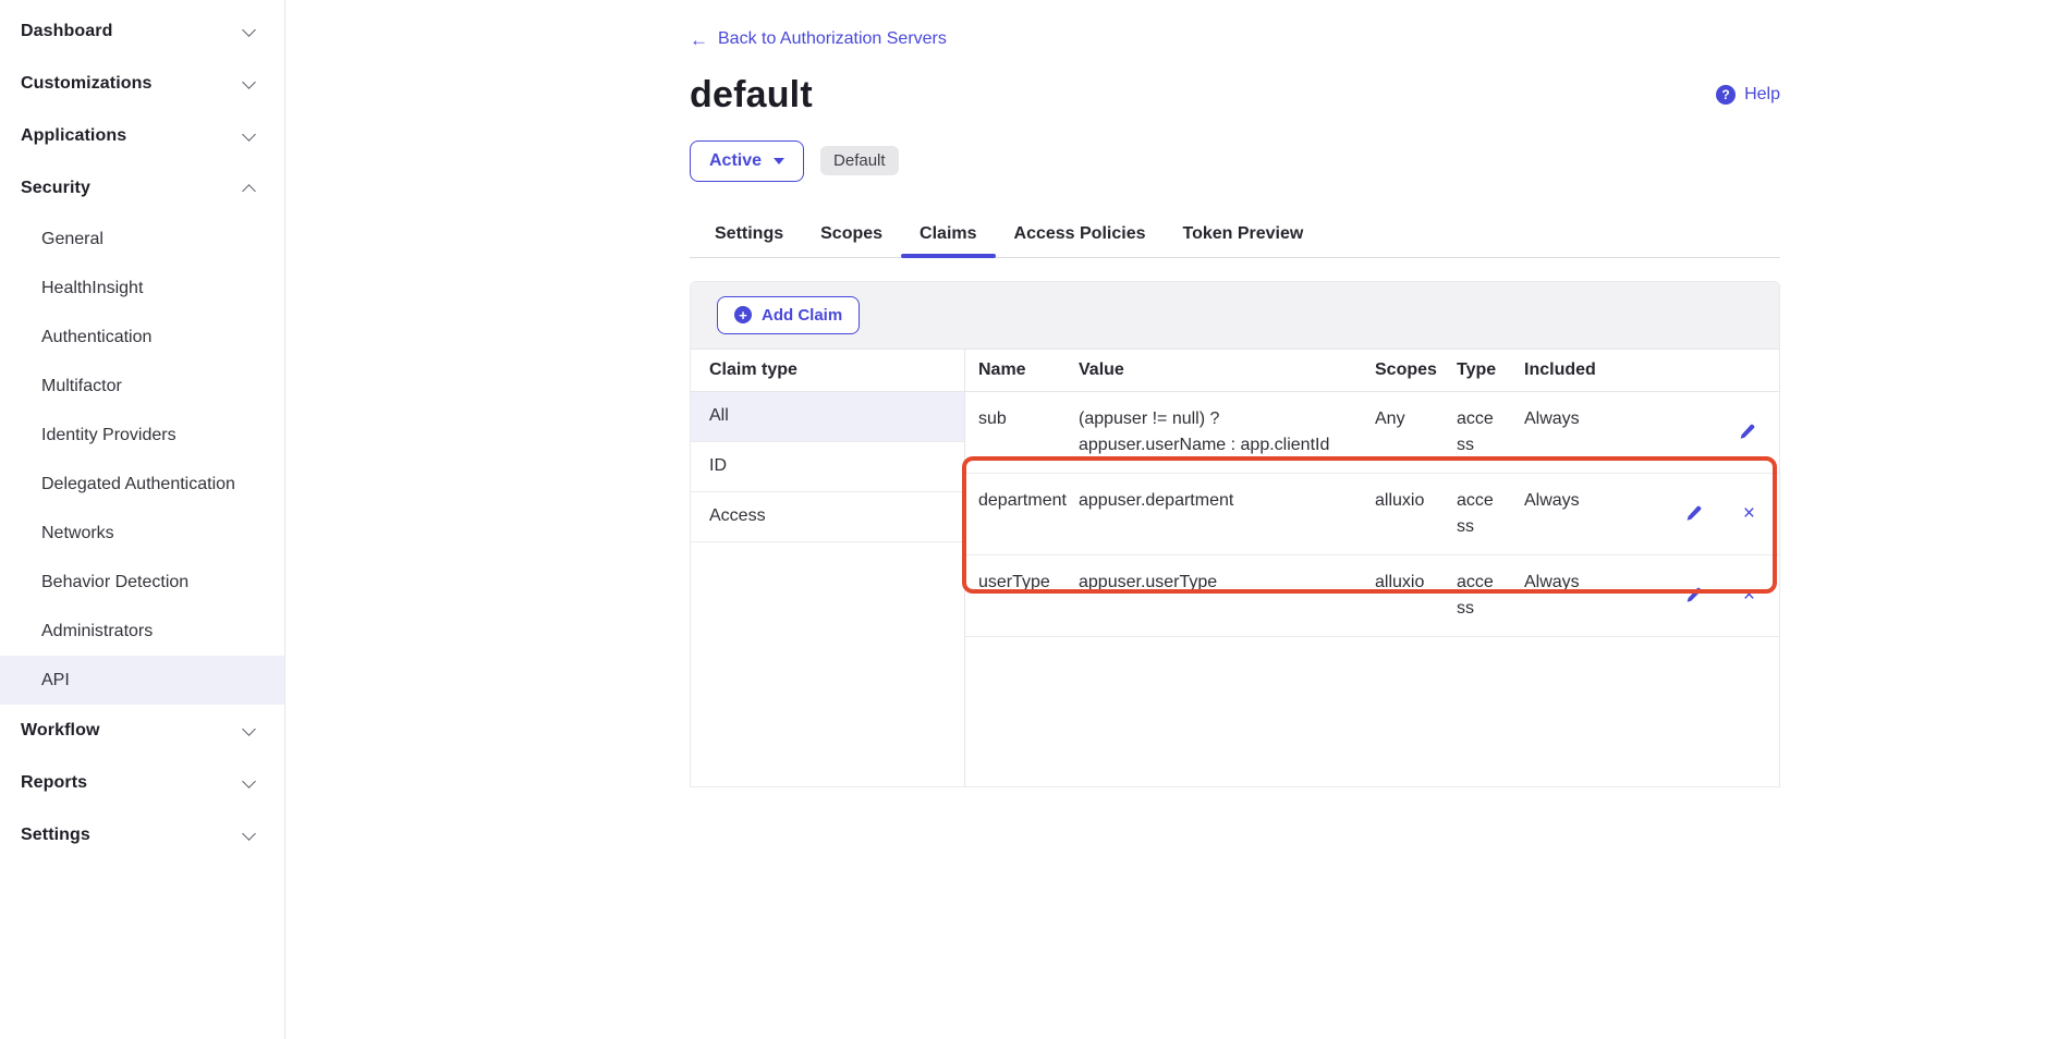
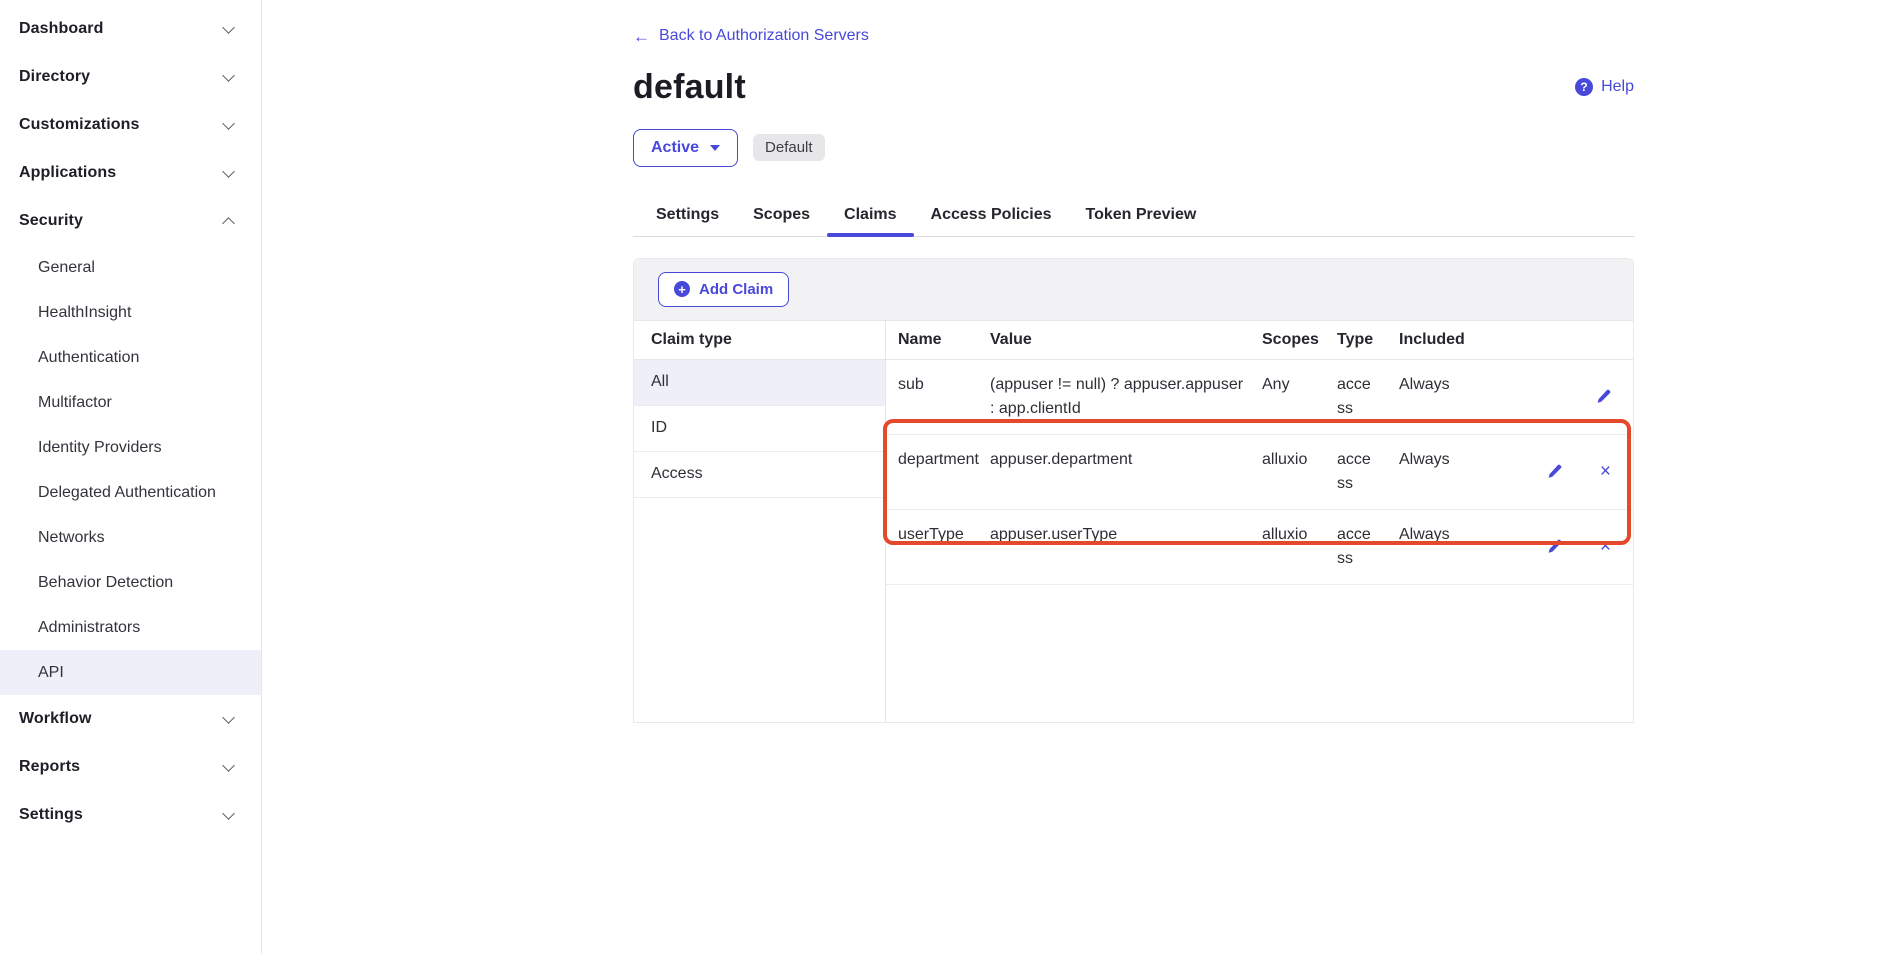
  Dashboard
+ Directory
  Customizations
  Applications
  Security
  General
  HealthInsight
  Authentication
  Multifactor
  Identity Providers
  Delegated Authentication
  Networks
  Behavior Detection
  Administrators
  API
  Workflow
  Reports
  Settings
  ←
  Back to Authorization Servers
  default
  ?
  Help
  Active
  Default
  Settings
  Scopes
  Claims
  Access Policies
  Token Preview
  +
  Add Claim
  Claim type
  All
  ID
  Access
  Name
  Value
  Scopes
  Type
  Included
  sub
- (appuser != null) ? appuser.userName : app.clientId
+ (appuser != null) ? appuser.appuser : app.clientId
  Any
  access
  Always
  department
  appuser.department
  alluxio
  access
  Always
  ×
  userType
  appuser.userType
  alluxio
  access
  Always
  ×
